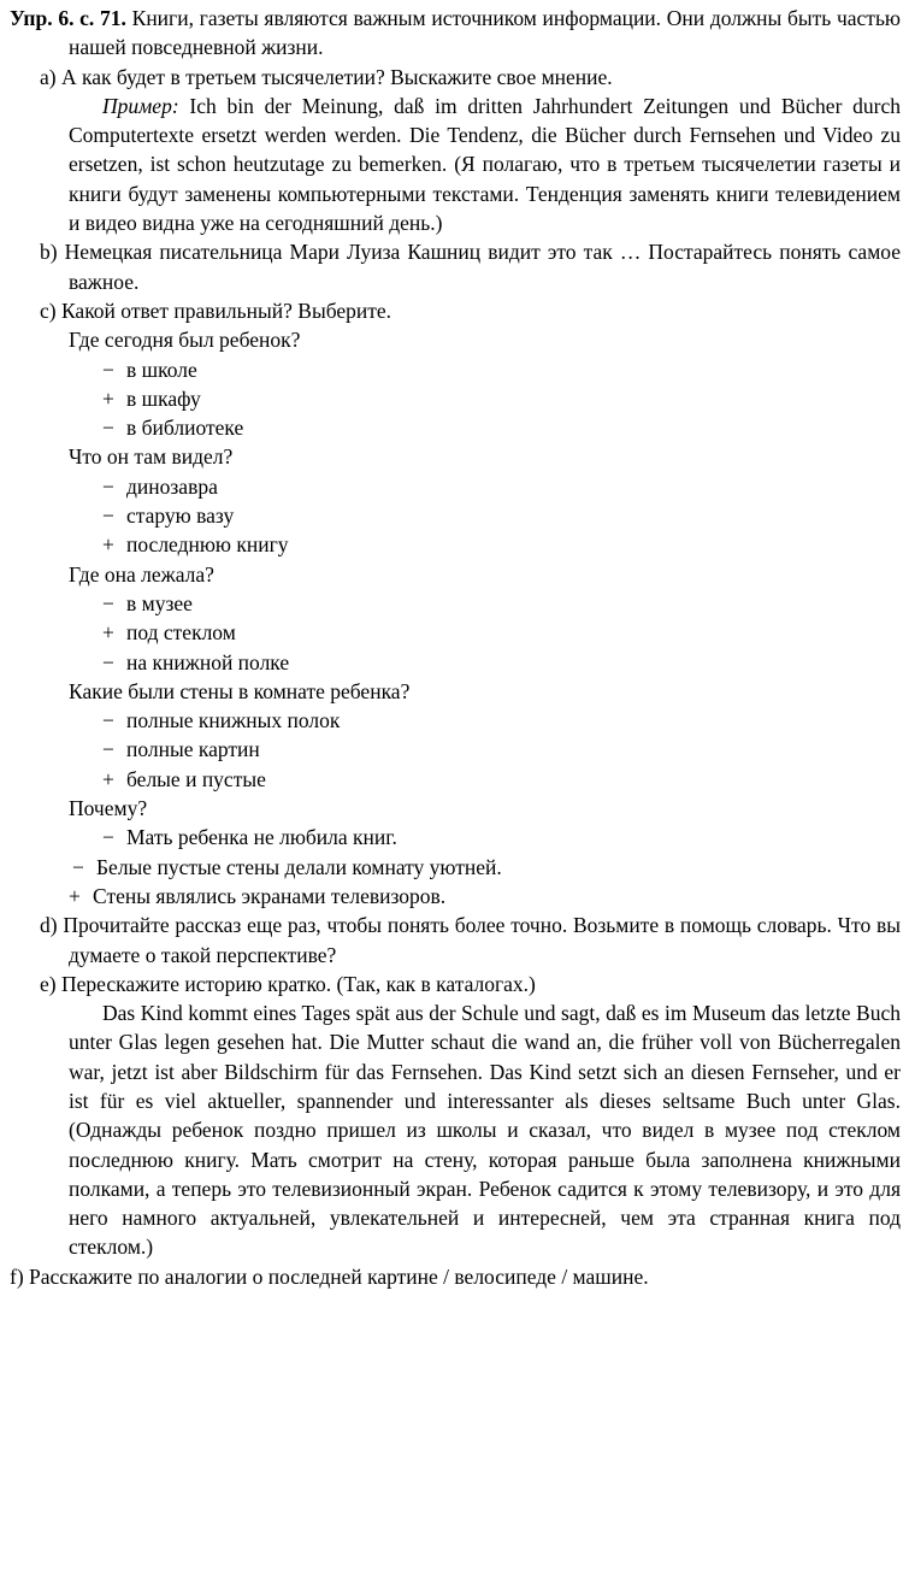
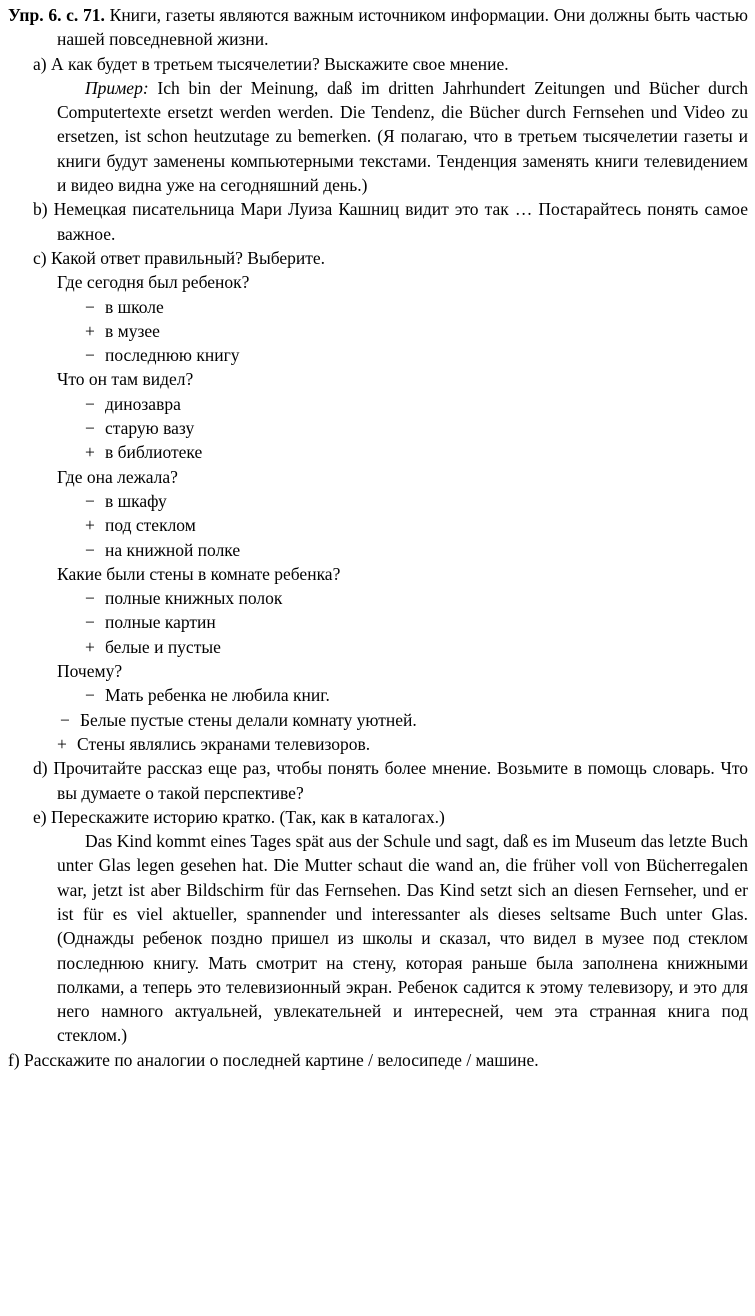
  Упр. 6. с. 71. Книги, газеты являются важным источником информации. Они должны быть частью нашей повседневной жизни.
  a) А как будет в третьем тысячелетии? Выскажите свое мнение.
  Пример: Ich bin der Meinung, daß im dritten Jahrhundert Zeitungen und Bücher durch Computertexte ersetzt werden werden. Die Tendenz, die Bücher durch Fernsehen und Video zu ersetzen, ist schon heutzutage zu bemerken. (Я полагаю, что в третьем тысячелетии газеты и книги будут заменены компьютерными текстами. Тенденция заменять книги телевидением и видео видна уже на сегодняшний день.)
  b) Немецкая писательница Мари Луиза Кашниц видит это так … Постарайтесь понять самое важное.
  c) Какой ответ правильный? Выберите.
  Где сегодня был ребенок?
  − в школе
- + в шкафу
+ + в музее
- − в библиотеке
+ − последнюю книгу
  Что он там видел?
  − динозавра
  − старую вазу
- + последнюю книгу
+ + в библиотеке
  Где она лежала?
- − в музее
+ − в шкафу
  + под стеклом
  − на книжной полке
  Какие были стены в комнате ребенка?
  − полные книжных полок
  − полные картин
  + белые и пустые
  Почему?
  − Мать ребенка не любила книг.
  − Белые пустые стены делали комнату уютней.
  + Стены являлись экранами телевизоров.
- d) Прочитайте рассказ еще раз, чтобы понять более точно. Возьмите в помощь словарь. Что вы думаете о такой перспективе?
+ d) Прочитайте рассказ еще раз, чтобы понять более мнение. Возьмите в помощь словарь. Что вы думаете о такой перспективе?
  e) Перескажите историю кратко. (Так, как в каталогах.)
  Das Kind kommt eines Tages spät aus der Schule und sagt, daß es im Museum das letzte Buch unter Glas legen gesehen hat. Die Mutter schaut die wand an, die früher voll von Bücherregalen war, jetzt ist aber Bildschirm für das Fernsehen. Das Kind setzt sich an diesen Fernseher, und er ist für es viel aktueller, spannender und interessanter als dieses seltsame Buch unter Glas. (Однажды ребенок поздно пришел из школы и сказал, что видел в музее под стеклом последнюю книгу. Мать смотрит на стену, которая раньше была заполнена книжными полками, а теперь это телевизионный экран. Ребенок садится к этому телевизору, и это для него намного актуальней, увлекательней и интересней, чем эта странная книга под стеклом.)
  f) Расскажите по аналогии о последней картине / велосипеде / машине.
